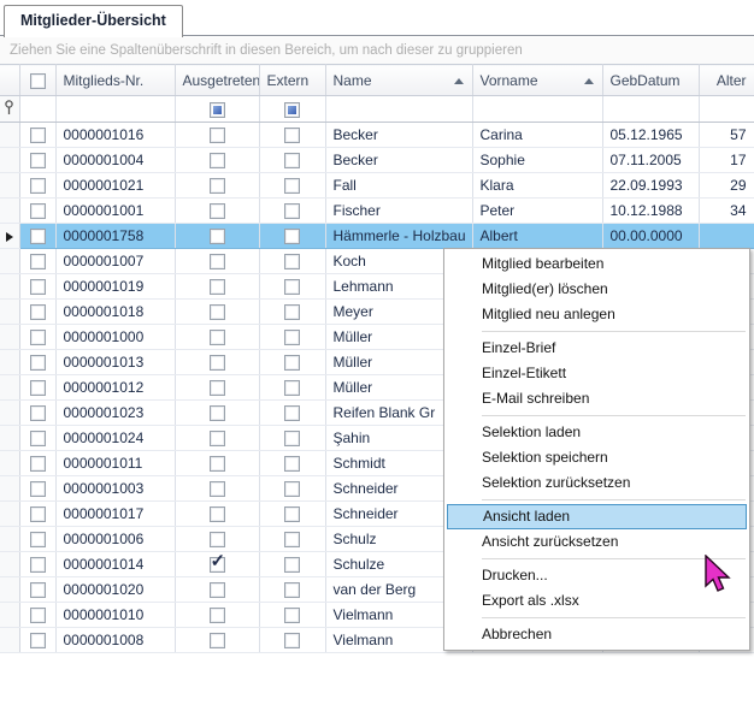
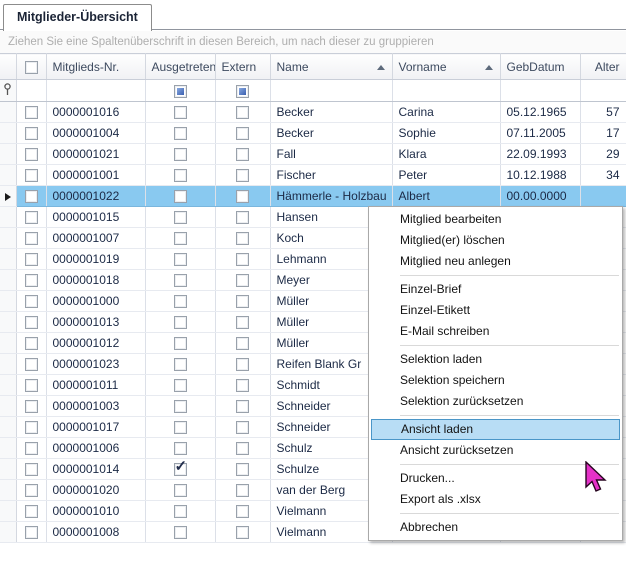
  Mitglieder-Übersicht
  Ziehen Sie eine Spaltenüberschrift in diesen Bereich, um nach dieser zu gruppieren
  		Mitglieds-Nr.	Ausgetreten	Extern	Name	Vorname	GebDatum	Alter
  		0000001016			Becker	Carina	05.12.1965	57
  		0000001004			Becker	Sophie	07.11.2005	17
  		0000001021			Fall	Klara	22.09.1993	29
  		0000001001			Fischer	Peter	10.12.1988	34
- 		0000001758			Hämmerle - Holzbau	Albert	00.00.0000
+ 		0000001022			Hämmerle - Holzbau	Albert	00.00.0000
+ 		0000001015			Hansen
  		0000001007			Koch
  		0000001019			Lehmann
  		0000001018			Meyer
  		0000001000			Müller
  		0000001013			Müller
  		0000001012			Müller
  		0000001023			Reifen Blank Gr
- 		0000001024			Şahin
  		0000001011			Schmidt
  		0000001003			Schneider
  		0000001017			Schneider
  		0000001006			Schulz
  		0000001014	✓		Schulze
  		0000001020			van der Berg
  		0000001010			Vielmann
  		0000001008			Vielmann
  Mitglied bearbeiten
  Mitglied(er) löschen
  Mitglied neu anlegen
  Einzel-Brief
  Einzel-Etikett
  E-Mail schreiben
  Selektion laden
  Selektion speichern
  Selektion zurücksetzen
  Ansicht laden
  Ansicht zurücksetzen
  Drucken...
  Export als .xlsx
  Abbrechen
